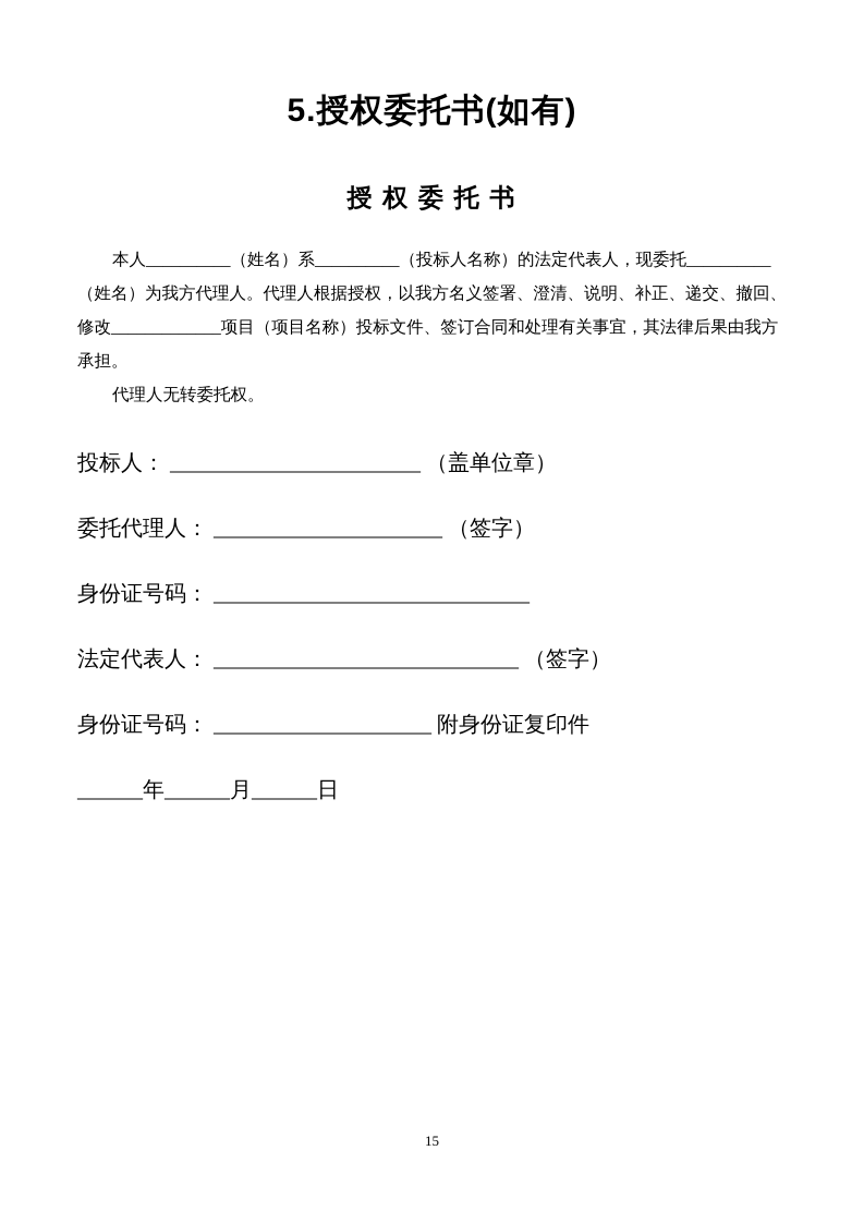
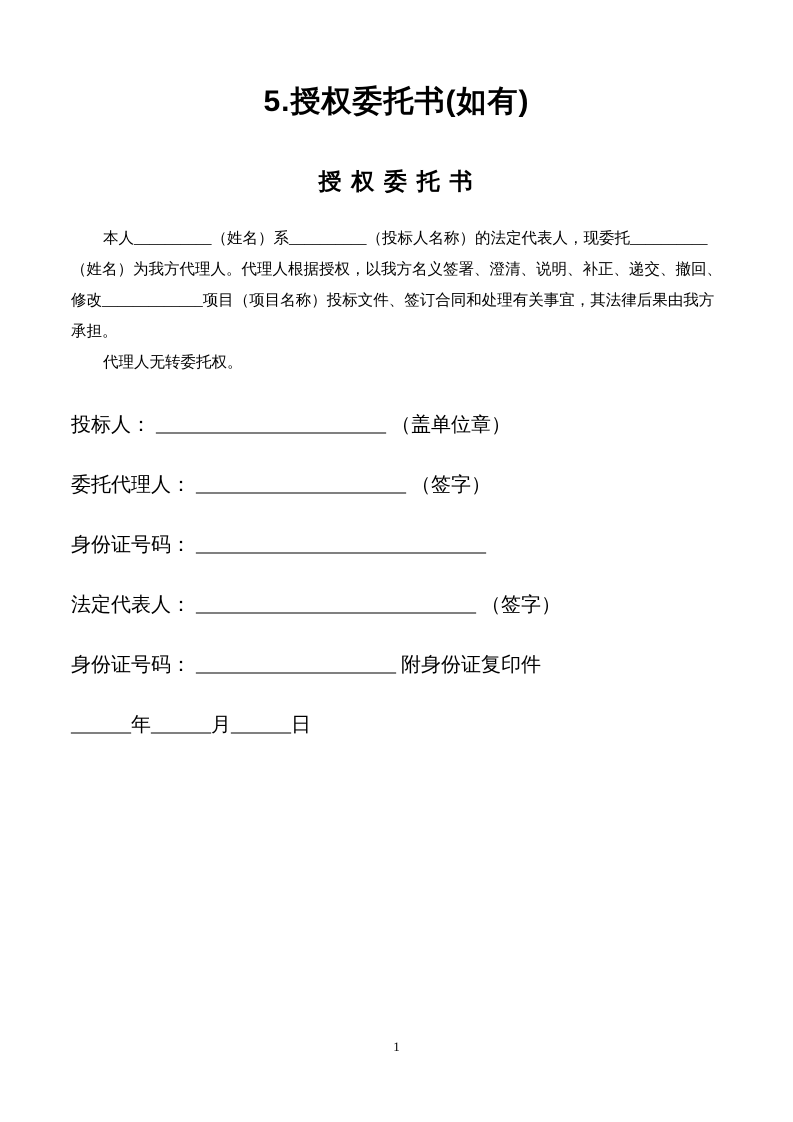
  5.授权委托书(如有)
  授 权 委 托 书
  本人__________（姓名）系__________（投标人名称）的法定代表人，现委托__________
  （姓名）为我方代理人。代理人根据授权，以我方名义签署、澄清、说明、补正、递交、撤回、
  修改_____________项目（项目名称）投标文件、签订合同和处理有关事宜，其法律后果由我方
  承担。
  代理人无转委托权。
  投标人： _______________________ （盖单位章）
  委托代理人： _____________________ （签字）
  身份证号码： _____________________________
  法定代表人： ____________________________ （签字）
  身份证号码： ____________________ 附身份证复印件
  ______年______月______日
- 15
+ 1
